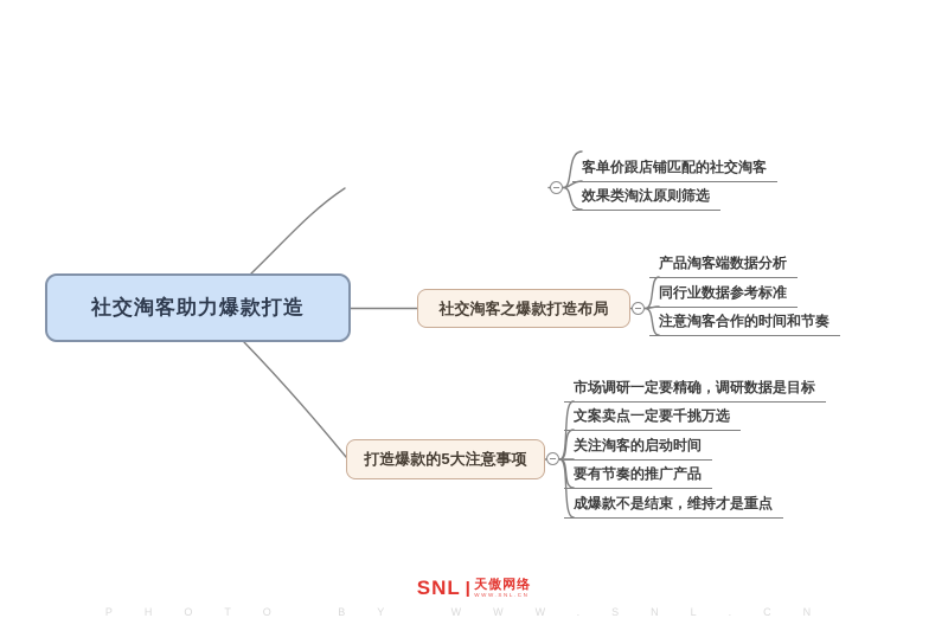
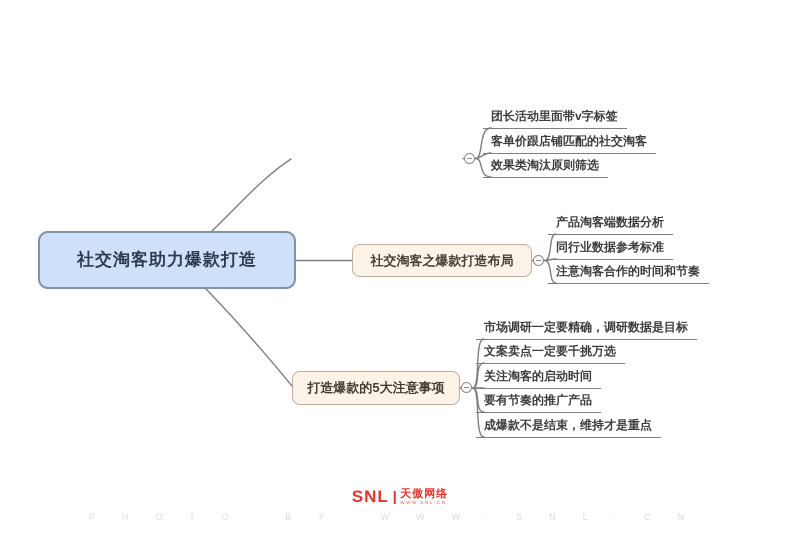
  社交淘客助力爆款打造
  社交淘客之爆款打造布局
  打造爆款的5大注意事项
+ 团长活动里面带v字标签
  客单价跟店铺匹配的社交淘客
  效果类淘汰原则筛选
  产品淘客端数据分析
  同行业数据参考标准
  注意淘客合作的时间和节奏
  市场调研一定要精确，调研数据是目标
  文案卖点一定要千挑万选
  关注淘客的启动时间
  要有节奏的推广产品
  成爆款不是结束，维持才是重点
  SNL
  天傲网络
  PHOTO BY WWW.SNL.CN
